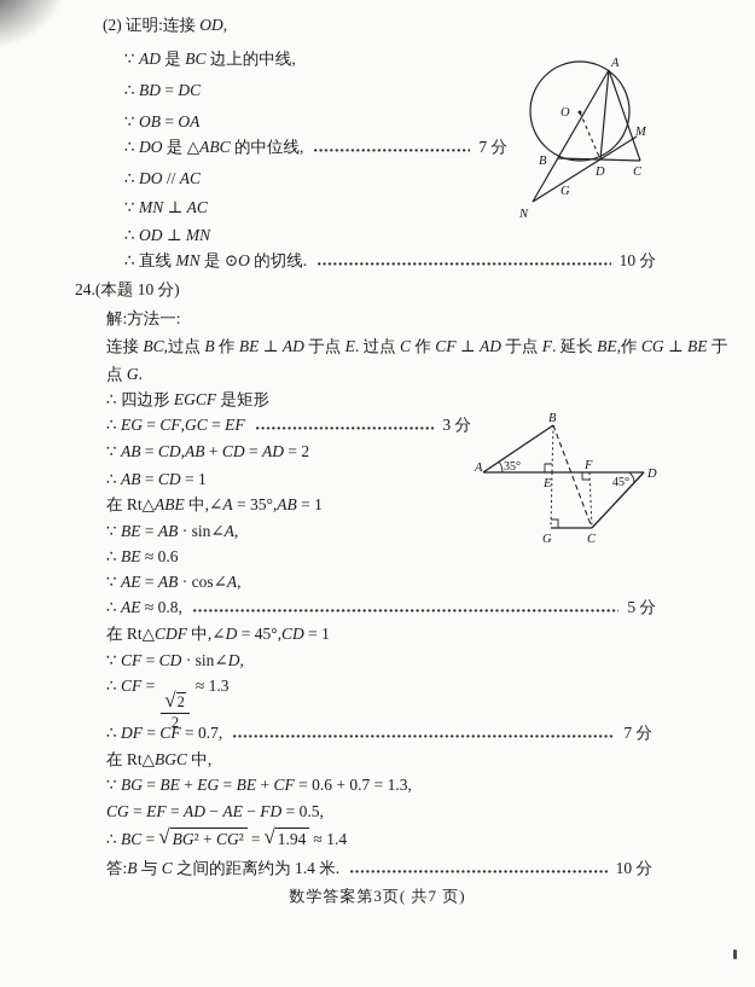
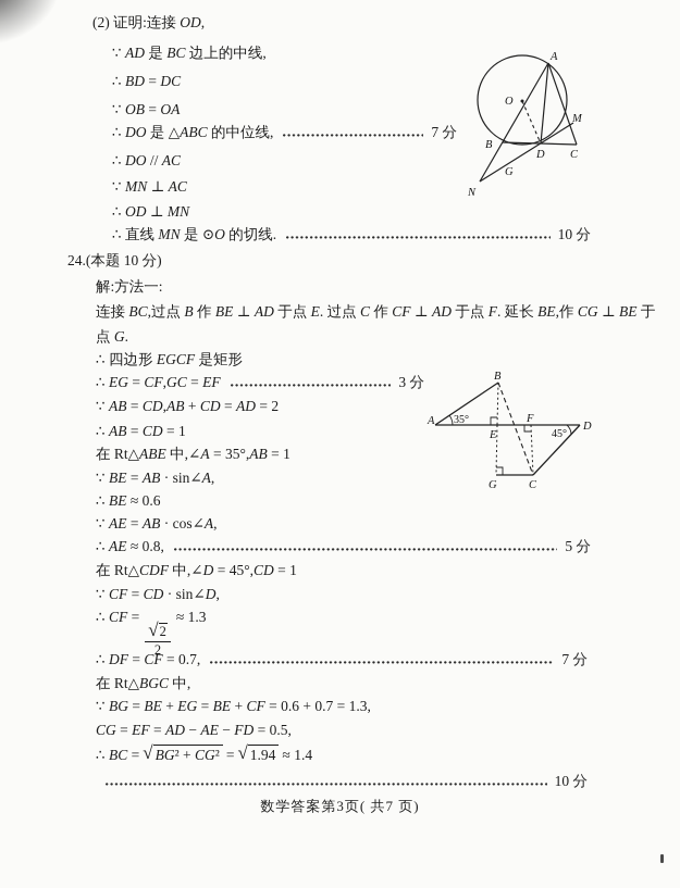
  (2) 证明:连接 OD,
  ∵ AD 是 BC 边上的中线,
  ∴ BD = DC
  ∵ OB = OA
  ∴ DO 是 △ABC 的中位线,
  7 分
  ∴ DO // AC
  ∵ MN ⊥ AC
  ∴ OD ⊥ MN
  ∴ 直线 MN 是 ⊙O 的切线.
  10 分
  A
  O
  B
  D
  C
  M
  G
  N
  24.(本题 10 分)
  解:方法一:
  连接 BC,过点 B 作 BE ⊥ AD 于点 E. 过点 C 作 CF ⊥ AD 于点 F. 延长 BE,作 CG ⊥ BE 于
  点 G.
  ∴ 四边形 EGCF 是矩形
  ∴ EG = CF,GC = EF
  3 分
  ∵ AB = CD,AB + CD = AD = 2
  ∴ AB = CD = 1
  在 Rt△ABE 中,∠A = 35°,AB = 1
  ∵ BE = AB · sin∠A,
  ∴ BE ≈ 0.6
  ∵ AE = AB · cos∠A,
  ∴ AE ≈ 0.8,
  5 分
  在 Rt△CDF 中,∠D = 45°,CD = 1
  ∵ CF = CD · sin∠D,
  ∴ CF =
  √2
  2
  ≈ 1.3
  ∴ DF = CF = 0.7,
  7 分
  在 Rt△BGC 中,
  ∵ BG = BE + EG = BE + CF = 0.6 + 0.7 = 1.3,
  CG = EF = AD − AE − FD = 0.5,
  ∴ BC =
  √
  BG² + CG²
  =
  √
  1.94
  ≈ 1.4
- 答:B 与 C 之间的距离约为 1.4 米.
  10 分
  A
  B
  E
  F
  D
  G
  C
  35°
  45°
  数学答案第3页( 共7 页)
